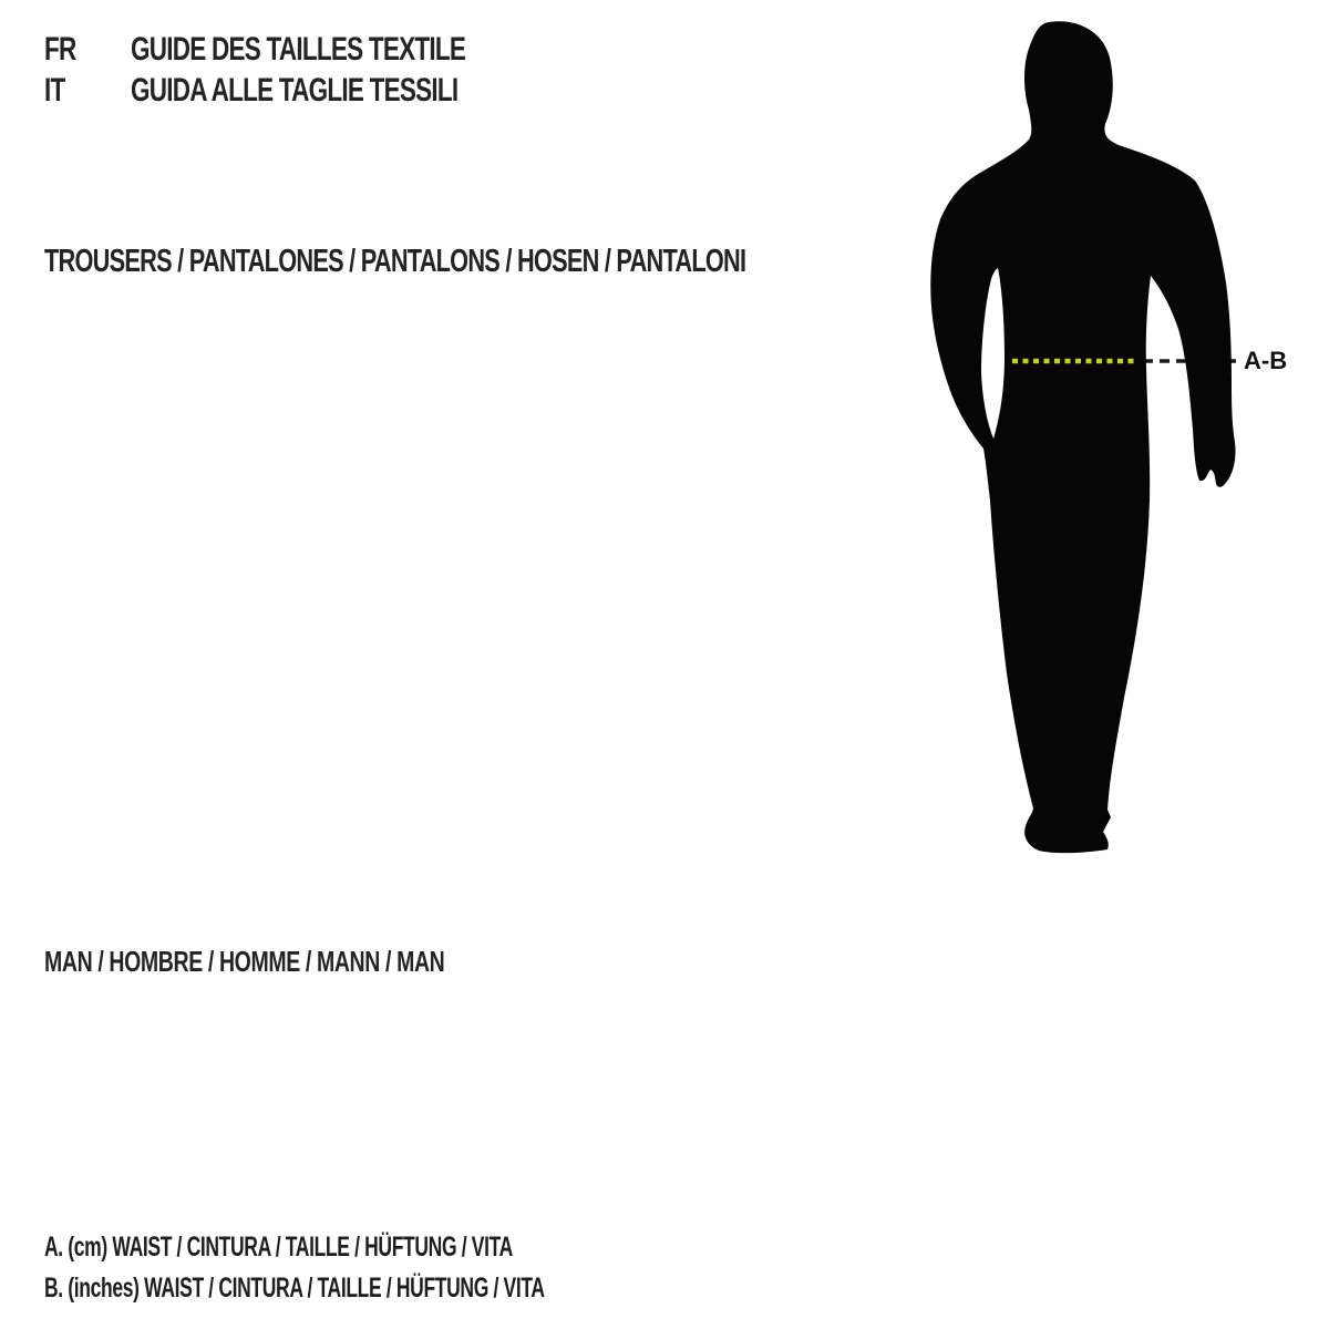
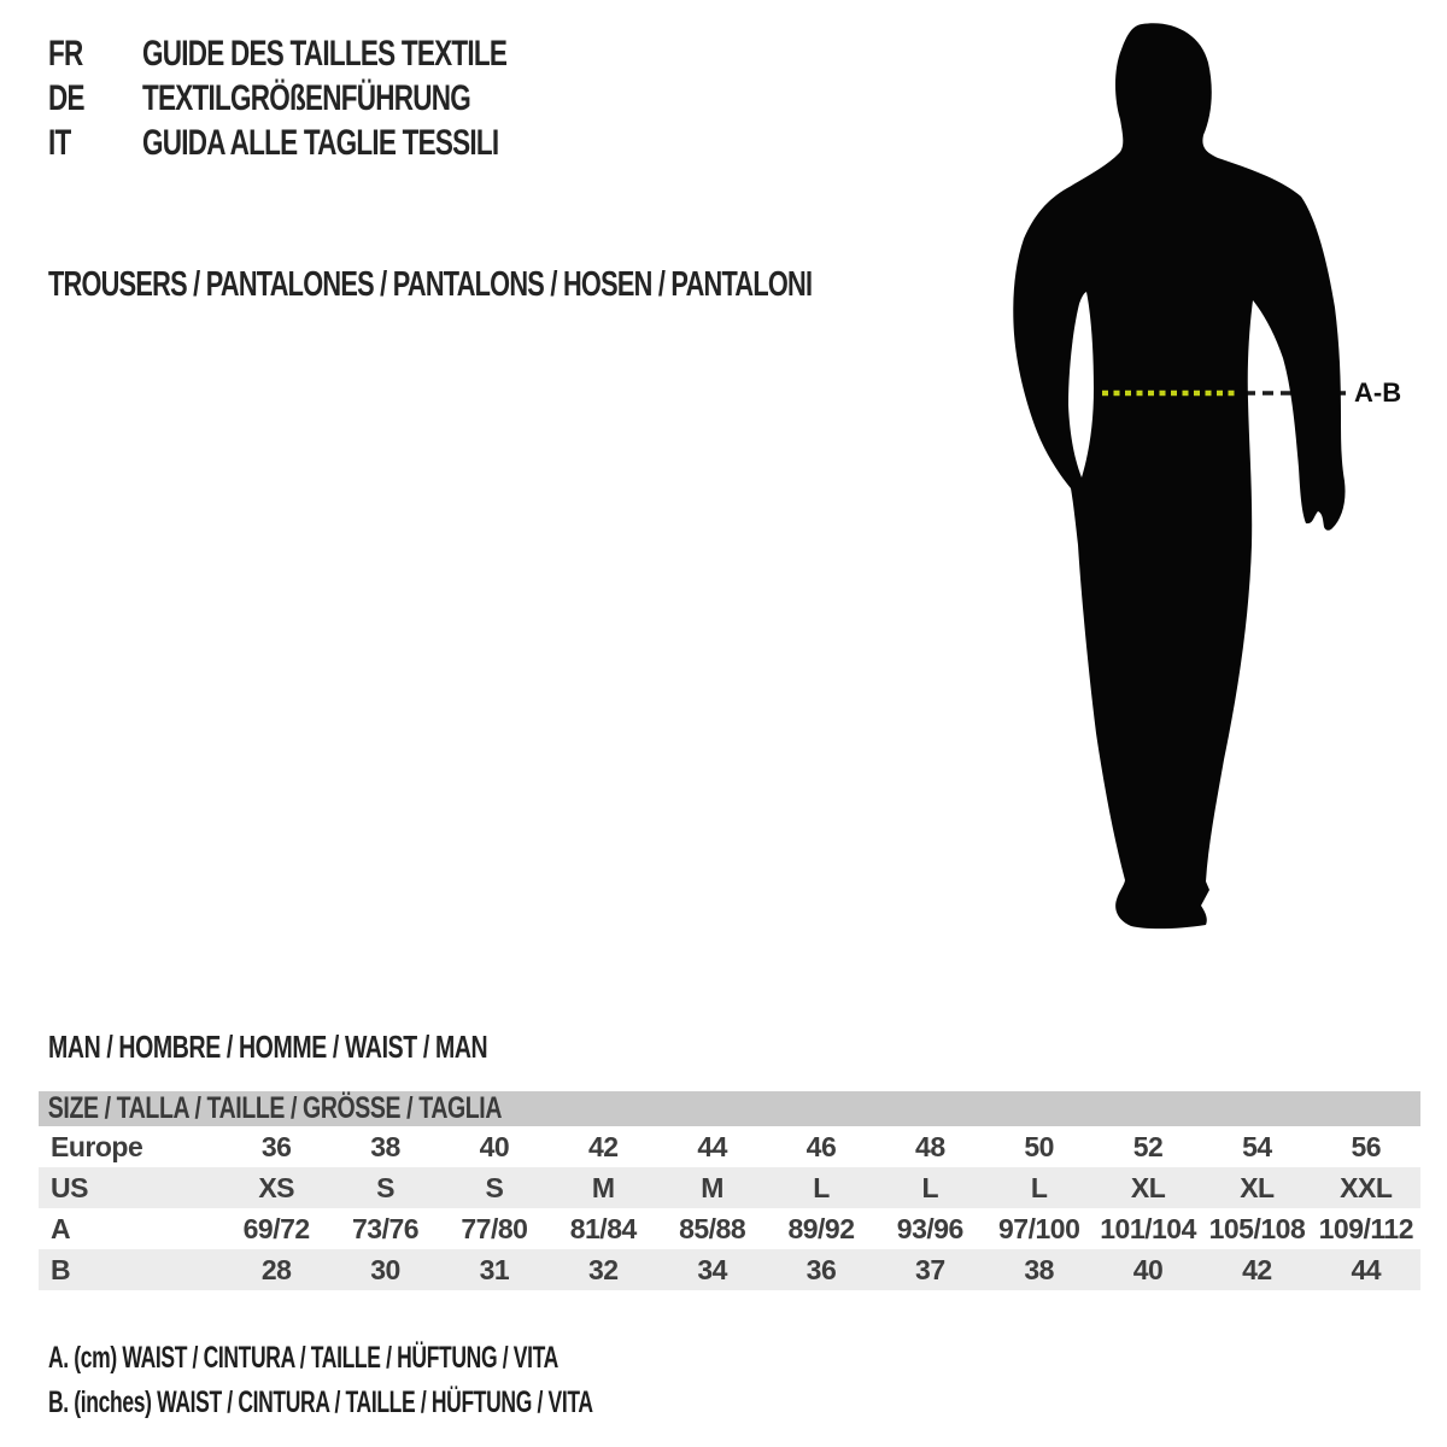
  FR
  GUIDE DES TAILLES TEXTILE
+ DE
+ TEXTILGRÖßENFÜHRUNG
  IT
  GUIDA ALLE TAGLIE TESSILI
  TROUSERS / PANTALONES / PANTALONS / HOSEN / PANTALONI
  A-B
- MAN / HOMBRE / HOMME / MANN / MAN
+ MAN / HOMBRE / HOMME / WAIST / MAN
+ SIZE / TALLA / TAILLE / GRÖSSE / TAGLIA
+ Europe	36	38	40	42	44	46	48	50	52	54	56
+ US	XS	S	S	M	M	L	L	L	XL	XL	XXL
+ A	69/72	73/76	77/80	81/84	85/88	89/92	93/96	97/100	101/104	105/108	109/112
+ B	28	30	31	32	34	36	37	38	40	42	44
  A. (cm) WAIST / CINTURA / TAILLE / HÜFTUNG / VITA
  B. (inches) WAIST / CINTURA / TAILLE / HÜFTUNG / VITA
